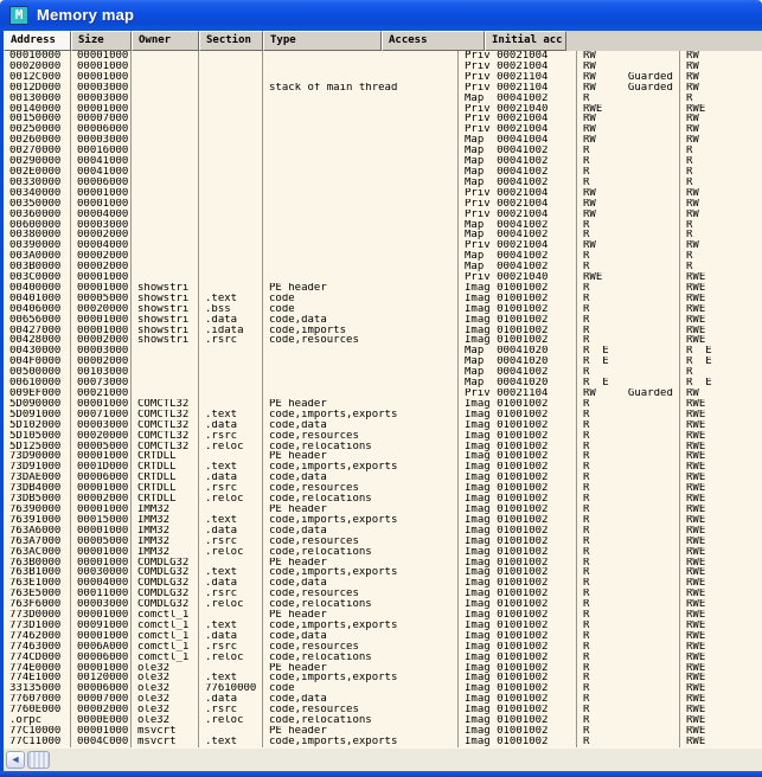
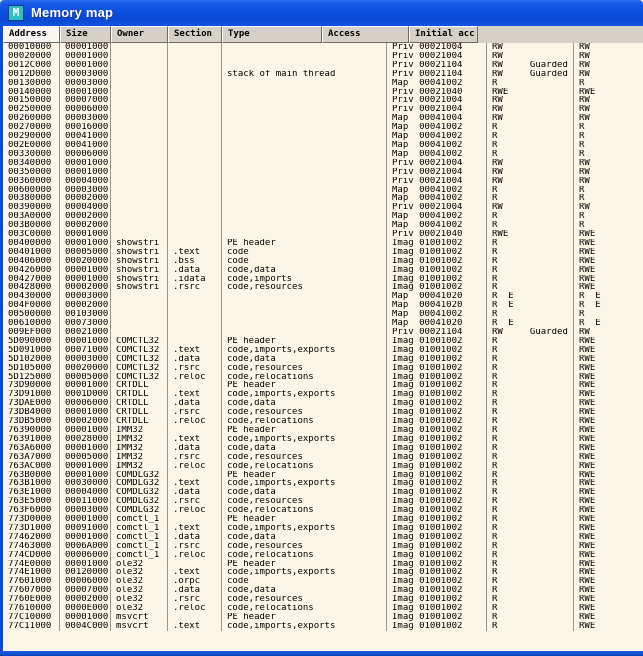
  M
  Memory map
  Address
  Size
  Owner
  Section
  Type
  Access
  Initial acc
  00010000
  00001000
  Priv 00021004
  RW
  RW
  00020000
  00001000
  Priv 00021004
  RW
  RW
  0012C000
  00001000
  Priv 00021104
  RW Guarded
  RW
  0012D000
  00003000
  stack of main thread
  Priv 00021104
  RW Guarded
  RW
  00130000
  00003000
  Map 00041002
  R
  R
  00140000
  00001000
  Priv 00021040
  RWE
  RWE
  00150000
  00007000
  Priv 00021004
  RW
  RW
  00250000
  00006000
  Priv 00021004
  RW
  RW
  00260000
  00003000
  Map 00041004
  RW
  RW
  00270000
  00016000
  Map 00041002
  R
  R
  00290000
  00041000
  Map 00041002
  R
  R
  002E0000
  00041000
  Map 00041002
  R
  R
  00330000
  00006000
  Map 00041002
  R
  R
  00340000
  00001000
  Priv 00021004
  RW
  RW
  00350000
  00001000
  Priv 00021004
  RW
  RW
  00360000
  00004000
  Priv 00021004
  RW
  RW
  00600000
  00003000
  Map 00041002
  R
  R
  00380000
  00002000
  Map 00041002
  R
  R
  00390000
  00004000
  Priv 00021004
  RW
  RW
  003A0000
  00002000
  Map 00041002
  R
  R
  003B0000
  00002000
  Map 00041002
  R
  R
  003C0000
  00001000
  Priv 00021040
  RWE
  RWE
  00400000
  00001000
  showstri
  PE header
  Imag 01001002
  R
  RWE
  00401000
  00005000
  showstri
  .text
  code
  Imag 01001002
  R
  RWE
  00406000
  00020000
  showstri
  .bss
  code
  Imag 01001002
  R
  RWE
- 00656000
+ 00426000
  00001000
  showstri
  .data
  code,data
  Imag 01001002
  R
  RWE
  00427000
  00001000
  showstri
  .idata
  code,imports
  Imag 01001002
  R
  RWE
  00428000
  00002000
  showstri
  .rsrc
  code,resources
  Imag 01001002
  R
  RWE
  00430000
  00003000
  Map 00041020
  R E
  R E
  004F0000
  00002000
  Map 00041020
  R E
  R E
  00500000
  00103000
  Map 00041002
  R
  R
  00610000
  00073000
  Map 00041020
  R E
  R E
  009EF000
  00021000
  Priv 00021104
  RW Guarded
  RW
  5D090000
  00001000
  COMCTL32
  PE header
  Imag 01001002
  R
  RWE
  5D091000
  00071000
  COMCTL32
  .text
  code,imports,exports
  Imag 01001002
  R
  RWE
  5D102000
  00003000
  COMCTL32
  .data
  code,data
  Imag 01001002
  R
  RWE
  5D105000
  00020000
  COMCTL32
  .rsrc
  code,resources
  Imag 01001002
  R
  RWE
  5D125000
  00005000
  COMCTL32
  .reloc
  code,relocations
  Imag 01001002
  R
  RWE
  73D90000
  00001000
  CRTDLL
  PE header
  Imag 01001002
  R
  RWE
  73D91000
  0001D000
  CRTDLL
  .text
  code,imports,exports
  Imag 01001002
  R
  RWE
  73DAE000
  00006000
  CRTDLL
  .data
  code,data
  Imag 01001002
  R
  RWE
  73DB4000
  00001000
  CRTDLL
  .rsrc
  code,resources
  Imag 01001002
  R
  RWE
  73DB5000
  00002000
  CRTDLL
  .reloc
  code,relocations
  Imag 01001002
  R
  RWE
  76390000
  00001000
  IMM32
  PE header
  Imag 01001002
  R
  RWE
  76391000
- 00015000
+ 00028000
  IMM32
  .text
  code,imports,exports
  Imag 01001002
  R
  RWE
  763A6000
  00001000
  IMM32
  .data
  code,data
  Imag 01001002
  R
  RWE
  763A7000
  00005000
  IMM32
  .rsrc
  code,resources
  Imag 01001002
  R
  RWE
  763AC000
  00001000
  IMM32
  .reloc
  code,relocations
  Imag 01001002
  R
  RWE
  763B0000
  00001000
  COMDLG32
  PE header
  Imag 01001002
  R
  RWE
  763B1000
  00030000
  COMDLG32
  .text
  code,imports,exports
  Imag 01001002
  R
  RWE
  763E1000
  00004000
  COMDLG32
  .data
  code,data
  Imag 01001002
  R
  RWE
  763E5000
  00011000
  COMDLG32
  .rsrc
  code,resources
  Imag 01001002
  R
  RWE
  763F6000
  00003000
  COMDLG32
  .reloc
  code,relocations
  Imag 01001002
  R
  RWE
  773D0000
  00001000
  comctl_1
  PE header
  Imag 01001002
  R
  RWE
  773D1000
  00091000
  comctl_1
  .text
  code,imports,exports
  Imag 01001002
  R
  RWE
  77462000
  00001000
  comctl_1
  .data
  code,data
  Imag 01001002
  R
  RWE
  77463000
  0006A000
  comctl_1
  .rsrc
  code,resources
  Imag 01001002
  R
  RWE
  774CD000
  00006000
  comctl_1
  .reloc
  code,relocations
  Imag 01001002
  R
  RWE
  774E0000
  00001000
  ole32
  PE header
  Imag 01001002
  R
  RWE
  774E1000
  00120000
  ole32
  .text
  code,imports,exports
  Imag 01001002
  R
  RWE
- 33135000
+ 77601000
  00006000
  ole32
- 77610000
+ .orpc
  code
  Imag 01001002
  R
  RWE
  77607000
  00007000
  ole32
  .data
  code,data
  Imag 01001002
  R
  RWE
  7760E000
  00002000
  ole32
  .rsrc
  code,resources
  Imag 01001002
  R
  RWE
- .orpc
+ 77610000
  0000E000
  ole32
  .reloc
  code,relocations
  Imag 01001002
  R
  RWE
  77C10000
  00001000
  msvcrt
  PE header
  Imag 01001002
  R
  RWE
  77C11000
  0004C000
  msvcrt
  .text
  code,imports,exports
  Imag 01001002
  R
  RWE
- ◄
